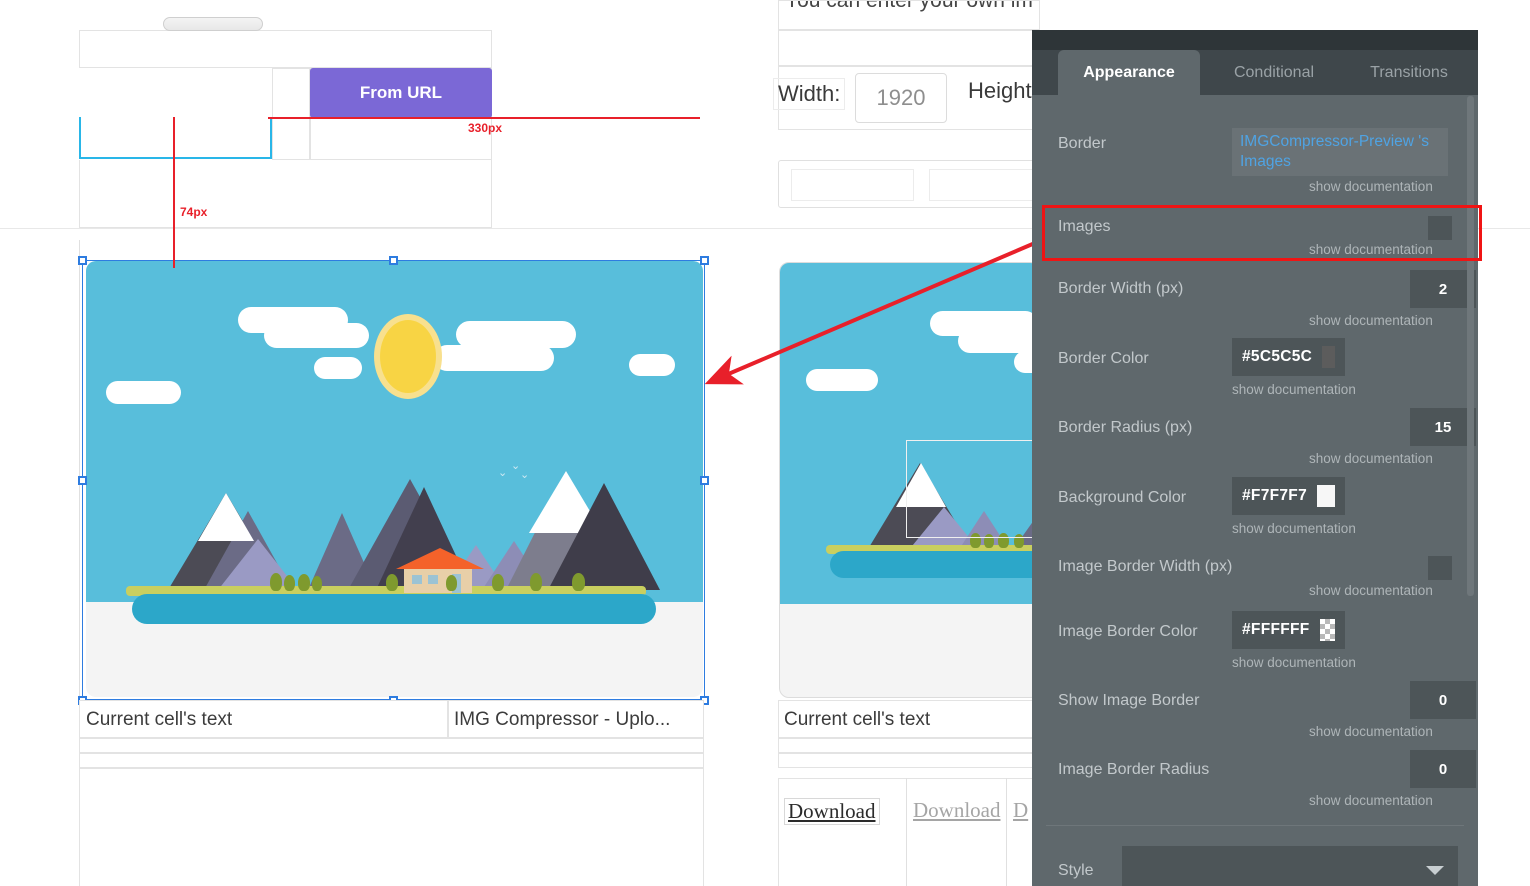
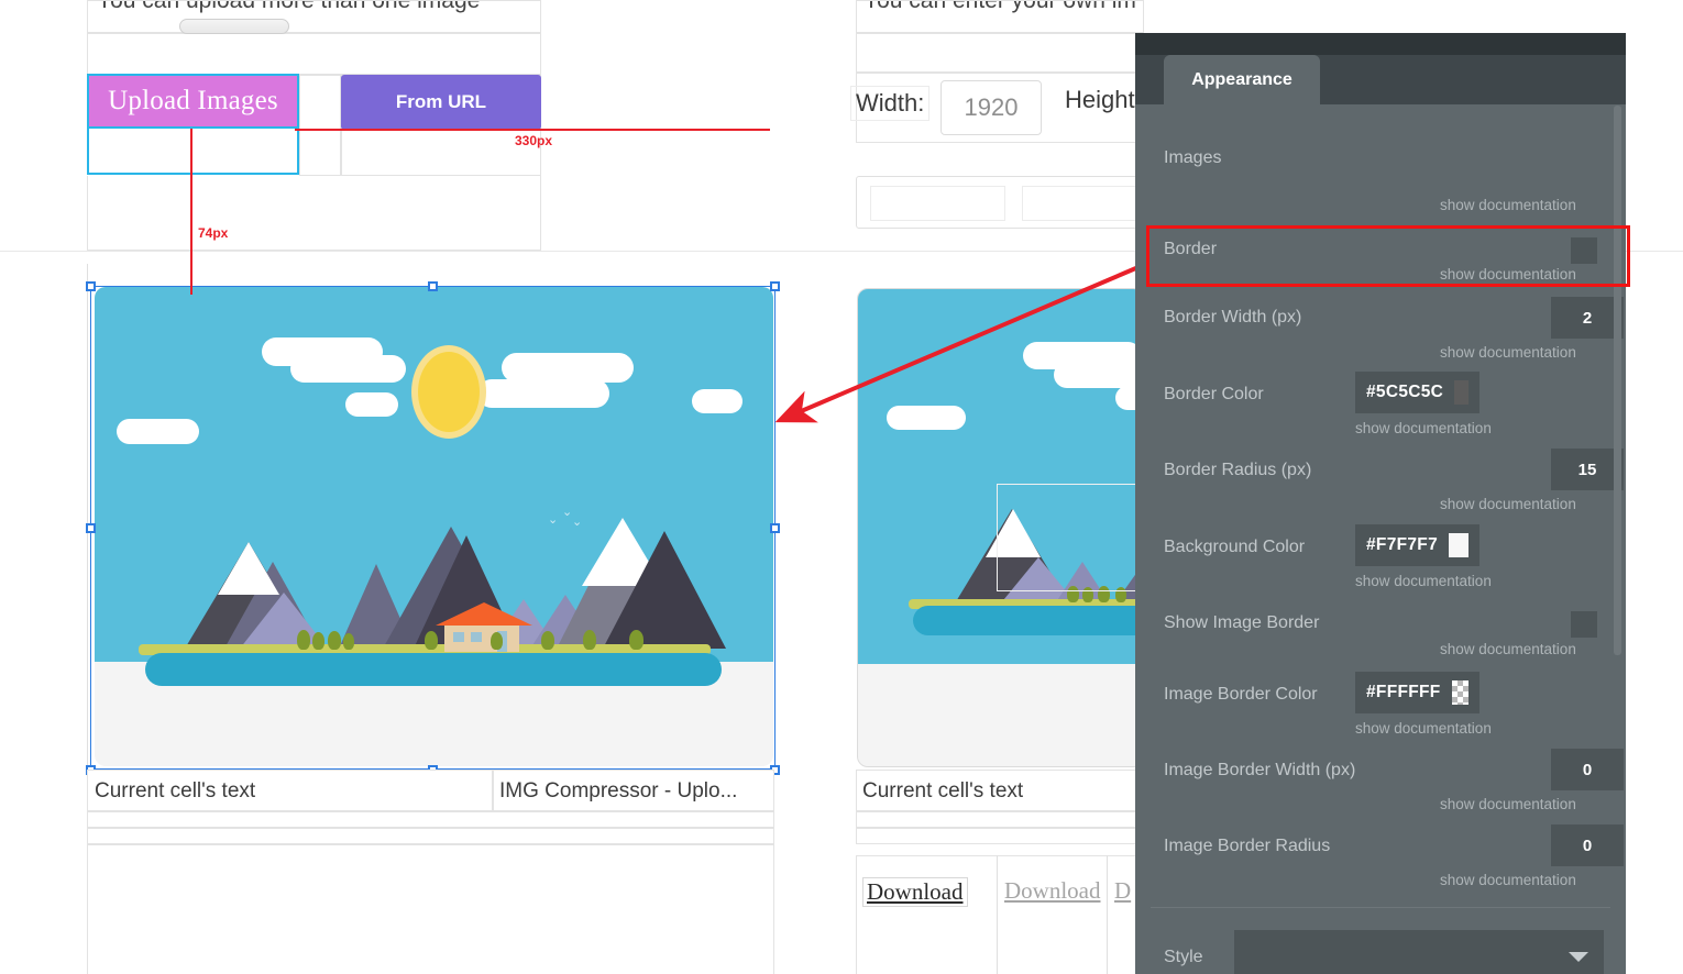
+ You can upload more than one image
+ Upload Images
  From URL
  You can enter your own im
  Width:
  1920
  Height
  ⌄
  ⌄
  ⌄
  Current cell's text
  IMG Compressor - Uplo...
  Current cell's text
  Download
  Download
  D
  330px
  74px
  Appearance
- Conditional
- Transitions
- Border
+ Images
- IMGCompressor-Preview 's Images
  show documentation
- Images
+ Border
  show documentation
  Border Width (px)
  2
  show documentation
  Border Color
  #5C5C5C
  show documentation
  Border Radius (px)
  15
  show documentation
  Background Color
  #F7F7F7
  show documentation
- Image Border Width (px)
+ Show Image Border
  show documentation
  Image Border Color
  #FFFFFF
  show documentation
- Show Image Border
+ Image Border Width (px)
  0
  show documentation
  Image Border Radius
  0
  show documentation
  Style
